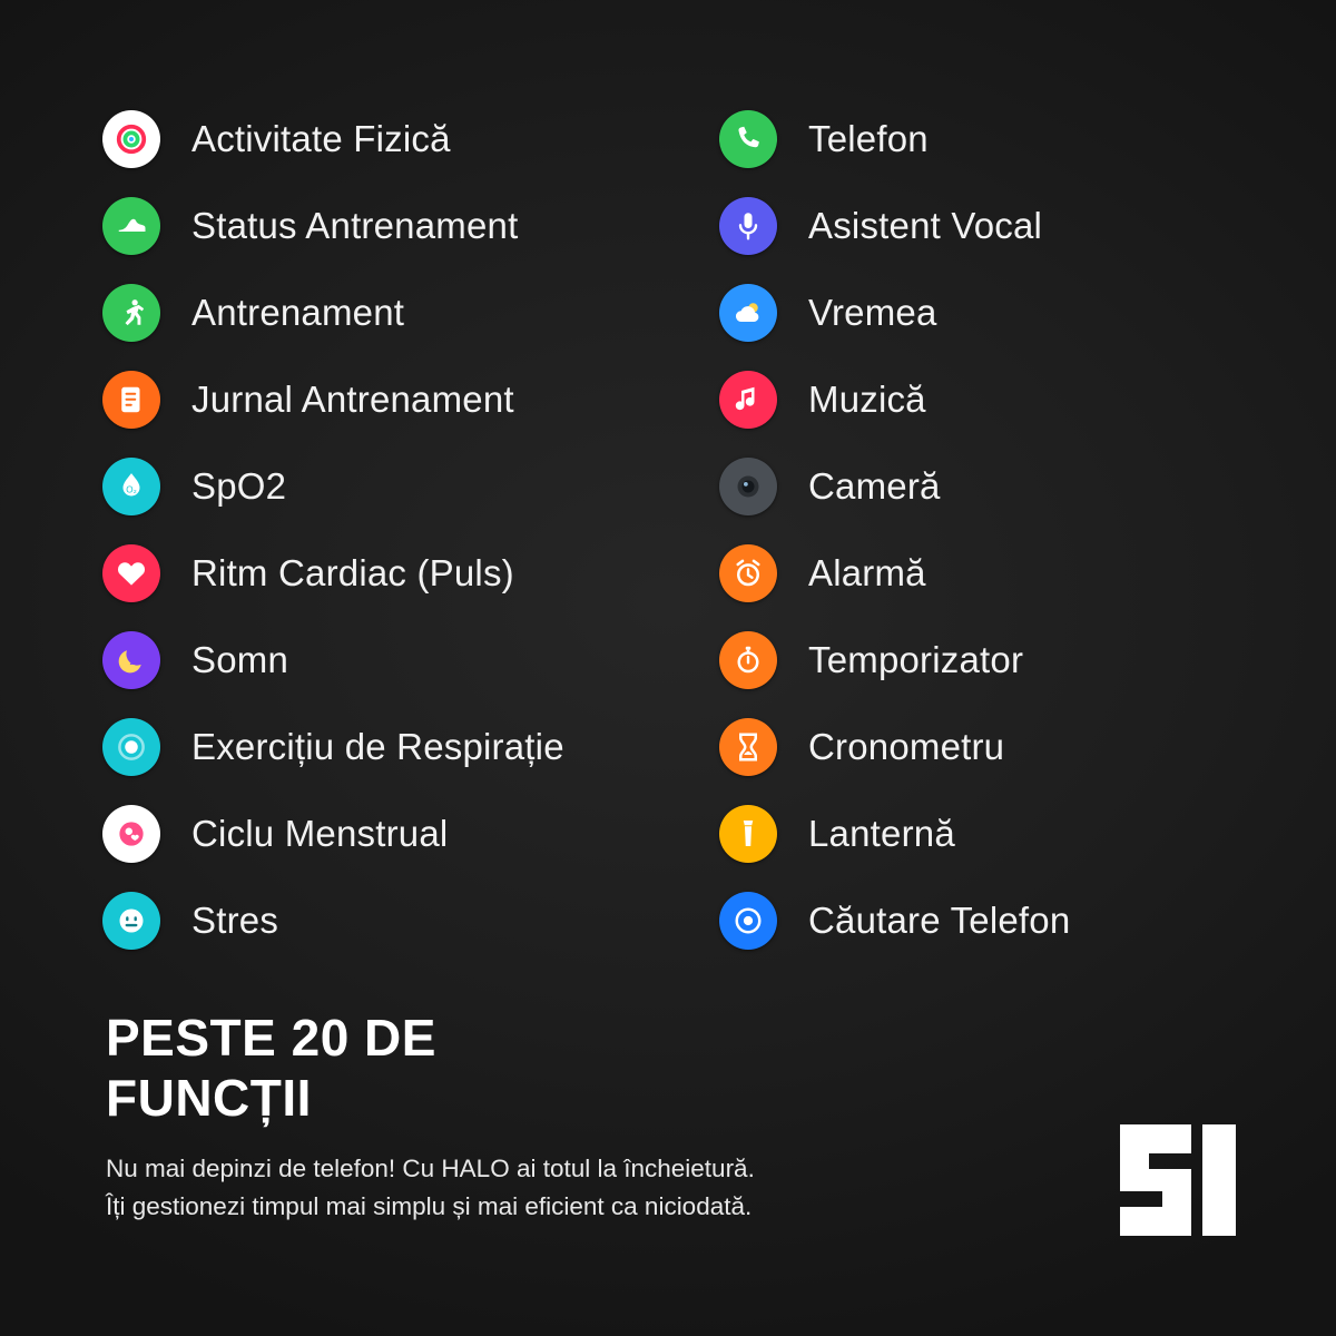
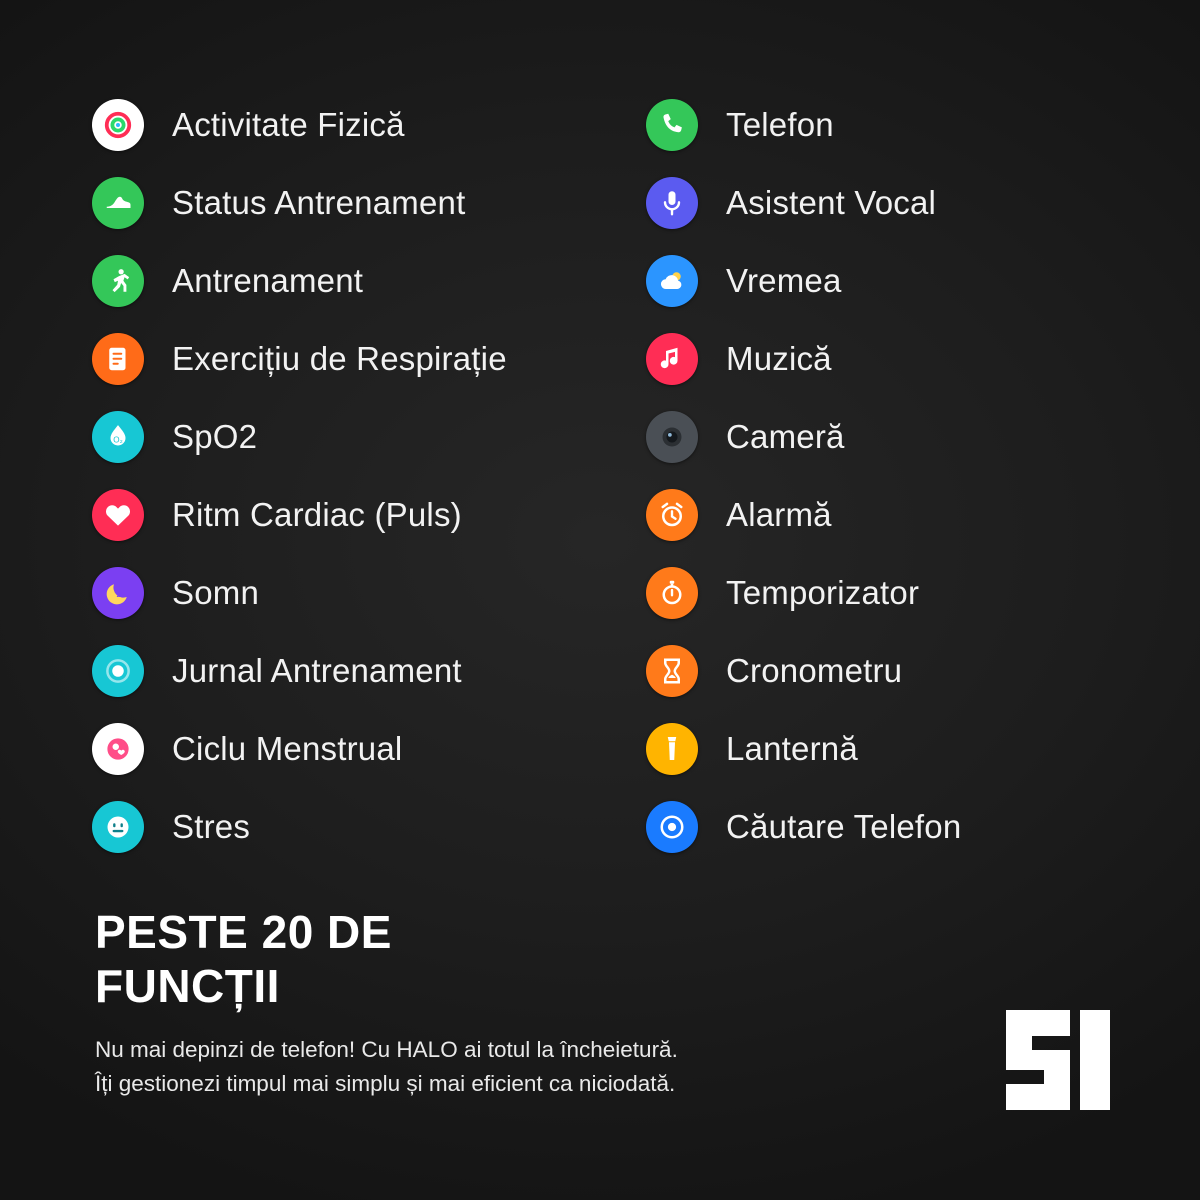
  Activitate Fizică
  Status Antrenament
  Antrenament
- Jurnal Antrenament
+ Exercițiu de Respirație
  O₂
  SpO2
  Ritm Cardiac (Puls)
  z
  Somn
- Exercițiu de Respirație
+ Jurnal Antrenament
  Ciclu Menstrual
  Stres
  Telefon
  Asistent Vocal
  Vremea
  Muzică
  Cameră
  Alarmă
  Temporizator
  Cronometru
  Lanternă
  Căutare Telefon
  PESTE 20 DE
  FUNCȚII
  Nu mai depinzi de telefon! Cu HALO ai totul la încheietură.
  Îți gestionezi timpul mai simplu și mai eficient ca niciodată.
